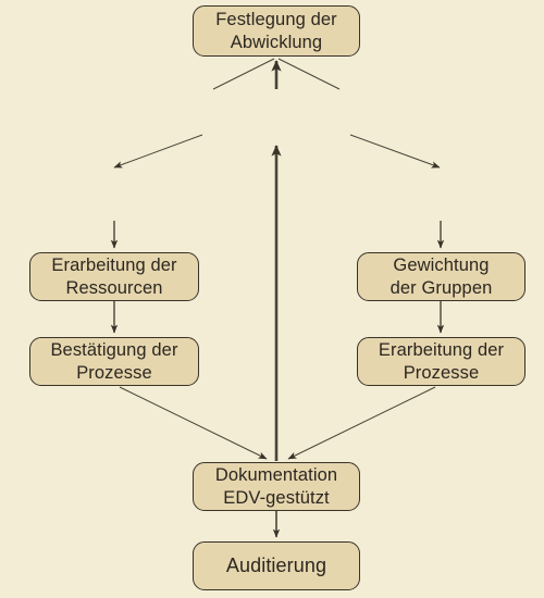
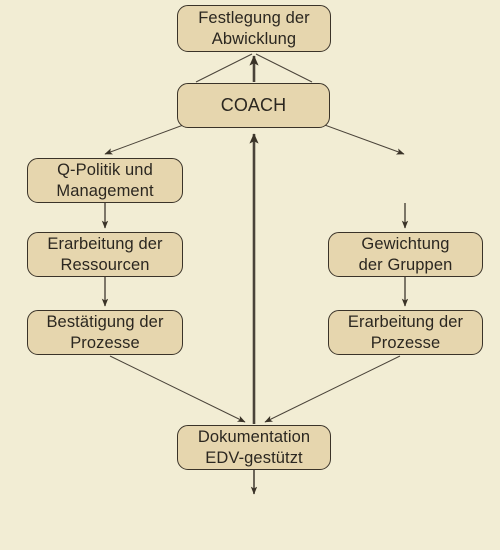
  Festlegung der
  Abwicklung
+ COACH
+ Q-Politik und
+ Management
  Erarbeitung der
  Ressourcen
  Gewichtung
  der Gruppen
  Bestätigung der
  Prozesse
  Erarbeitung der
  Prozesse
  Dokumentation
  EDV-gestützt
- Auditierung
